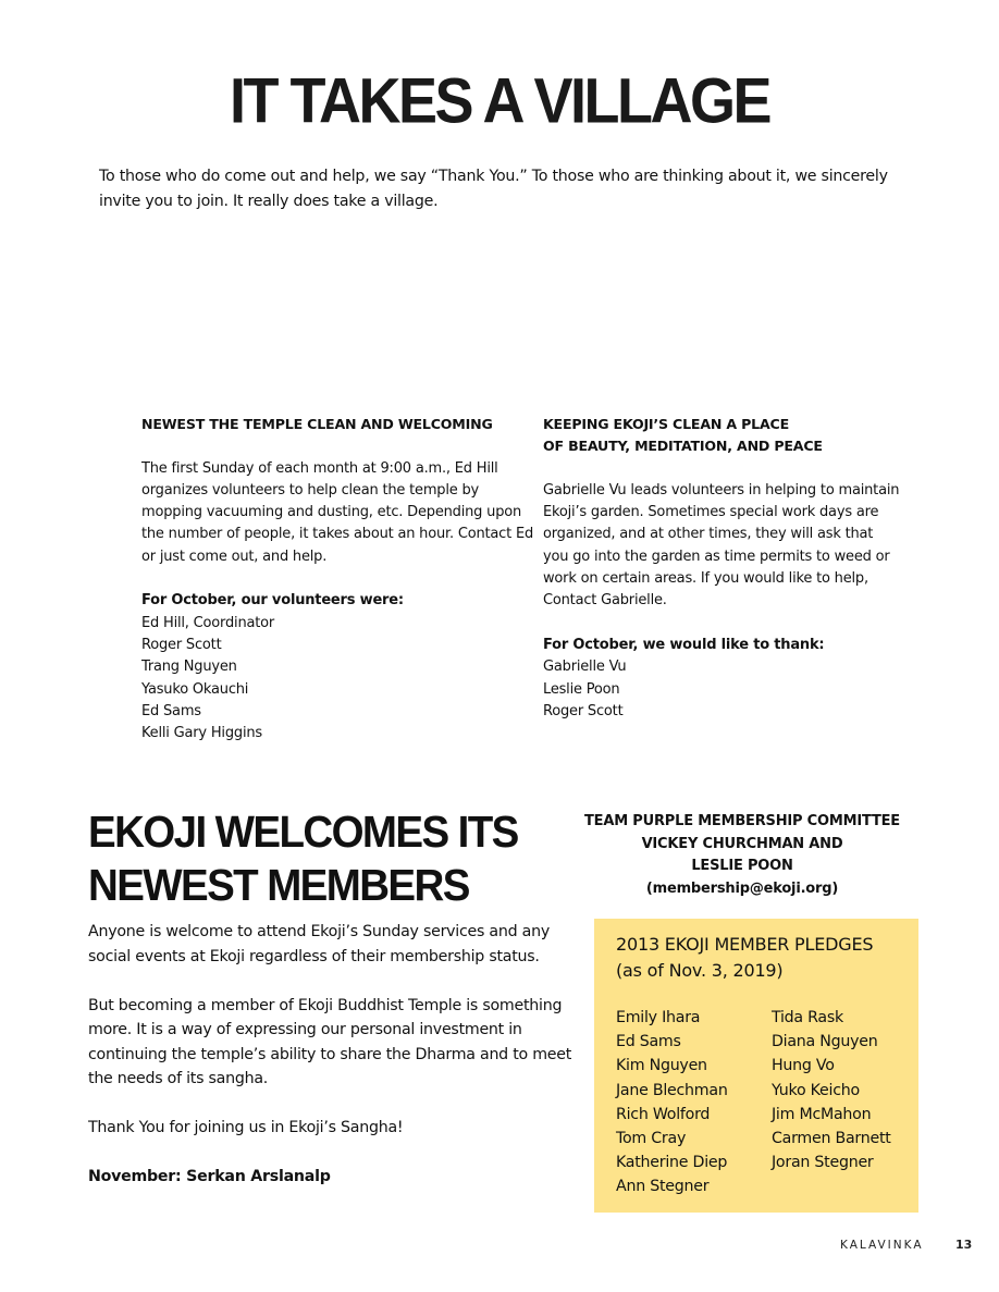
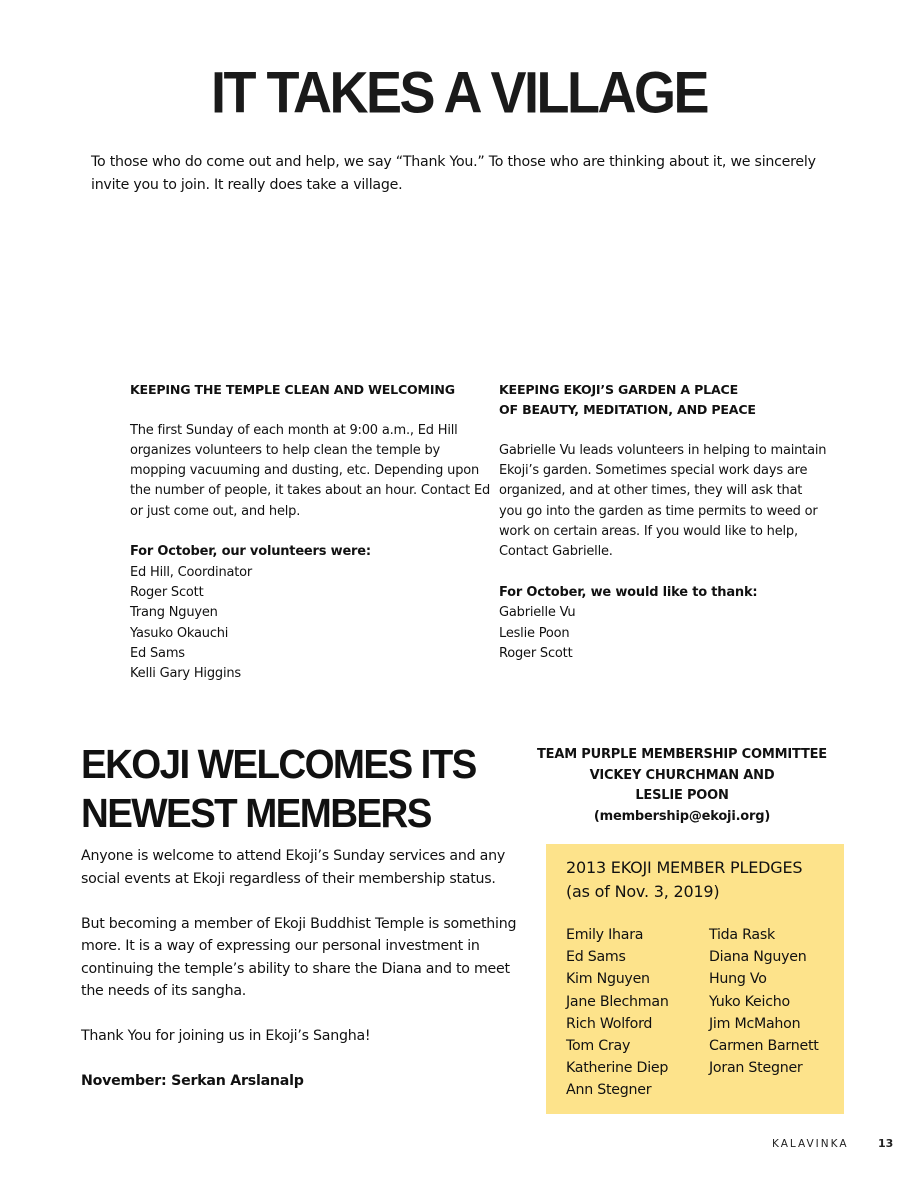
  IT TAKES A VILLAGE
  To those who do come out and help, we say “Thank You.” To those who are thinking about it, we sincerely invite you to join. It really does take a village.
- NEWEST THE TEMPLE CLEAN AND WELCOMING
+ KEEPING THE TEMPLE CLEAN AND WELCOMING
  The first Sunday of each month at 9:00 a.m., Ed Hill organizes volunteers to help clean the temple by mopping vacuuming and dusting, etc. Depending upon the number of people, it takes about an hour. Contact Ed or just come out, and help.
  For October, our volunteers were:
  Ed Hill, Coordinator
  Roger Scott
  Trang Nguyen
  Yasuko Okauchi
  Ed Sams
  Kelli Gary Higgins
- KEEPING EKOJI’S CLEAN A PLACE
+ KEEPING EKOJI’S GARDEN A PLACE
  OF BEAUTY, MEDITATION, AND PEACE
  Gabrielle Vu leads volunteers in helping to maintain Ekoji’s garden. Sometimes special work days are organized, and at other times, they will ask that you go into the garden as time permits to weed or work on certain areas. If you would like to help, Contact Gabrielle.
  For October, we would like to thank:
  Gabrielle Vu
  Leslie Poon
  Roger Scott
  EKOJI WELCOMES ITS
  NEWEST MEMBERS
  TEAM PURPLE MEMBERSHIP COMMITTEE
  VICKEY CHURCHMAN AND
  LESLIE POON
  (membership@ekoji.org)
  Anyone is welcome to attend Ekoji’s Sunday services and any social events at Ekoji regardless of their membership status.
- But becoming a member of Ekoji Buddhist Temple is something more. It is a way of expressing our personal investment in continuing the temple’s ability to share the Dharma and to meet the needs of its sangha.
+ But becoming a member of Ekoji Buddhist Temple is something more. It is a way of expressing our personal investment in continuing the temple’s ability to share the Diana and to meet the needs of its sangha.
  Thank You for joining us in Ekoji’s Sangha!
  November: Serkan Arslanalp
  2013 EKOJI MEMBER PLEDGES
  (as of Nov. 3, 2019)
  Emily Ihara
  Ed Sams
  Kim Nguyen
  Jane Blechman
  Rich Wolford
  Tom Cray
  Katherine Diep
  Ann Stegner
  Tida Rask
  Diana Nguyen
  Hung Vo
  Yuko Keicho
  Jim McMahon
  Carmen Barnett
  Joran Stegner
  KALAVINKA
  13
